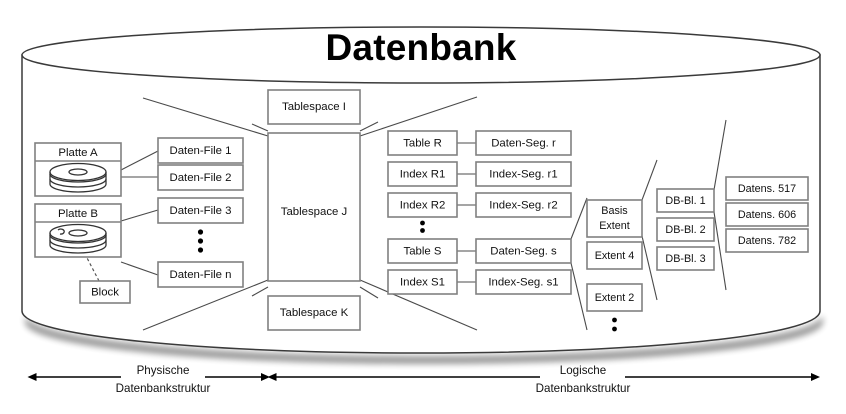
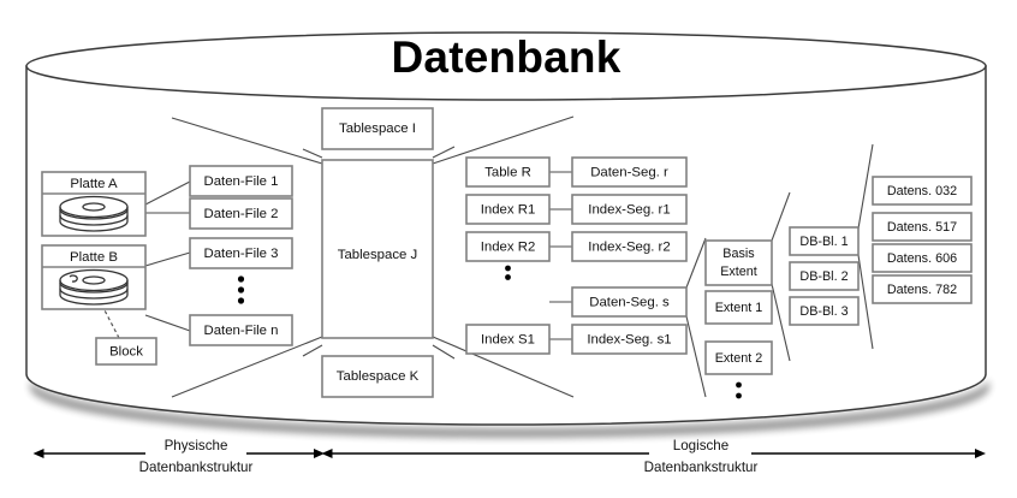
  Datenbank
  Platte A
  Platte B
  Block
  Daten-File 1
  Daten-File 2
  Daten-File 3
  Daten-File n
  Tablespace I
  Tablespace J
  Tablespace K
  Table R
  Index R1
  Index R2
- Table S
  Index S1
  Daten-Seg. r
  Index-Seg. r1
  Index-Seg. r2
  Daten-Seg. s
  Index-Seg. s1
  Basis
  Extent
- Extent 4
+ Extent 1
  Extent 2
  DB-Bl. 1
  DB-Bl. 2
  DB-Bl. 3
+ Datens. 032
  Datens. 517
  Datens. 606
  Datens. 782
  Physische
  Datenbankstruktur
  Logische
  Datenbankstruktur
